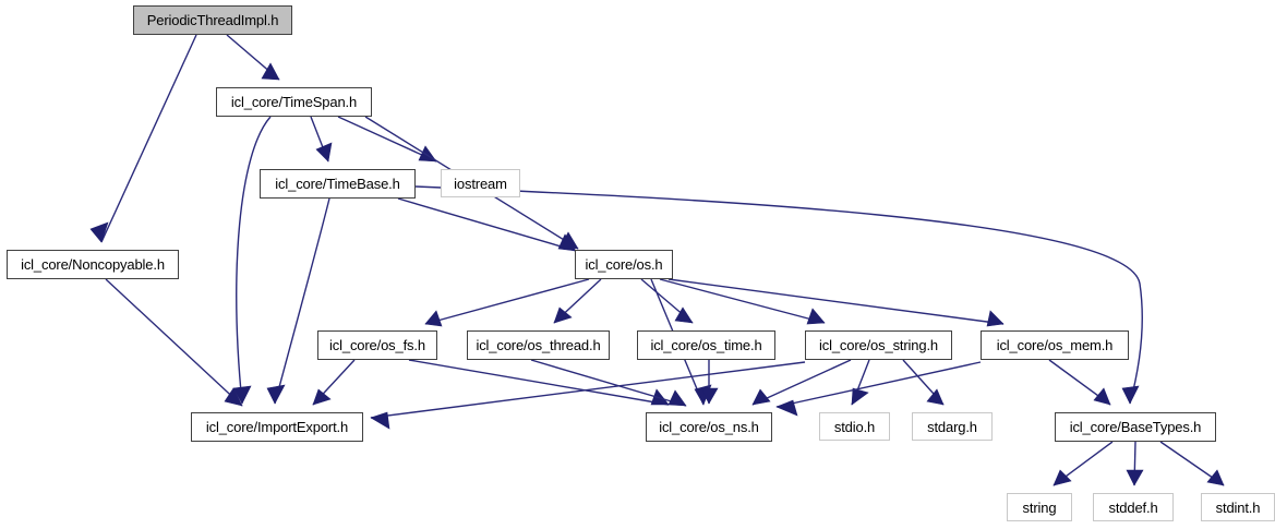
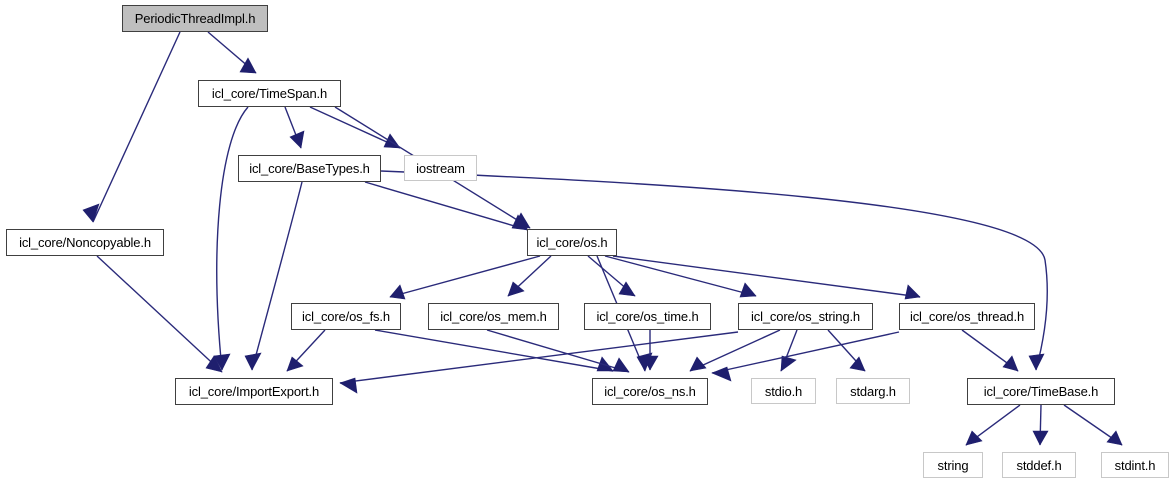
  PeriodicThreadImpl.h
  icl_core/TimeSpan.h
- icl_core/TimeBase.h
+ icl_core/BaseTypes.h
  iostream
  icl_core/Noncopyable.h
  icl_core/os.h
  icl_core/os_fs.h
- icl_core/os_thread.h
+ icl_core/os_mem.h
  icl_core/os_time.h
  icl_core/os_string.h
- icl_core/os_mem.h
+ icl_core/os_thread.h
  icl_core/ImportExport.h
  icl_core/os_ns.h
  stdio.h
  stdarg.h
- icl_core/BaseTypes.h
+ icl_core/TimeBase.h
  string
  stddef.h
  stdint.h
